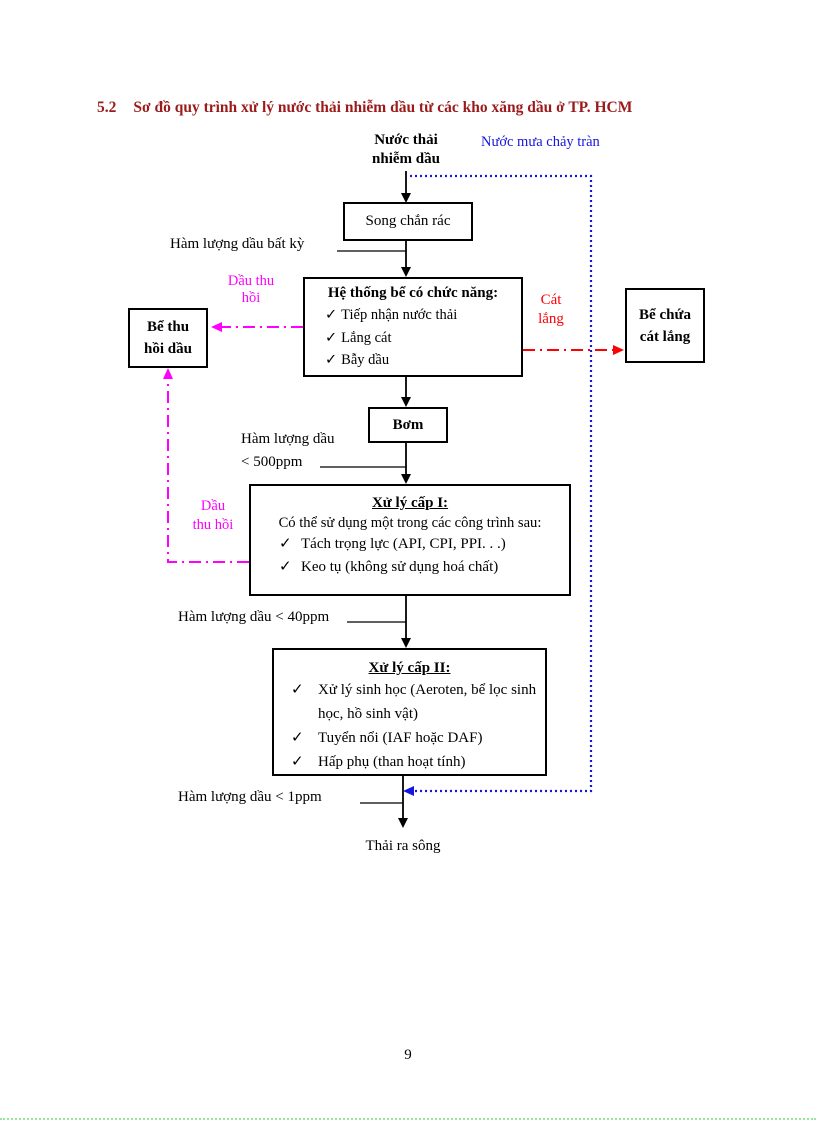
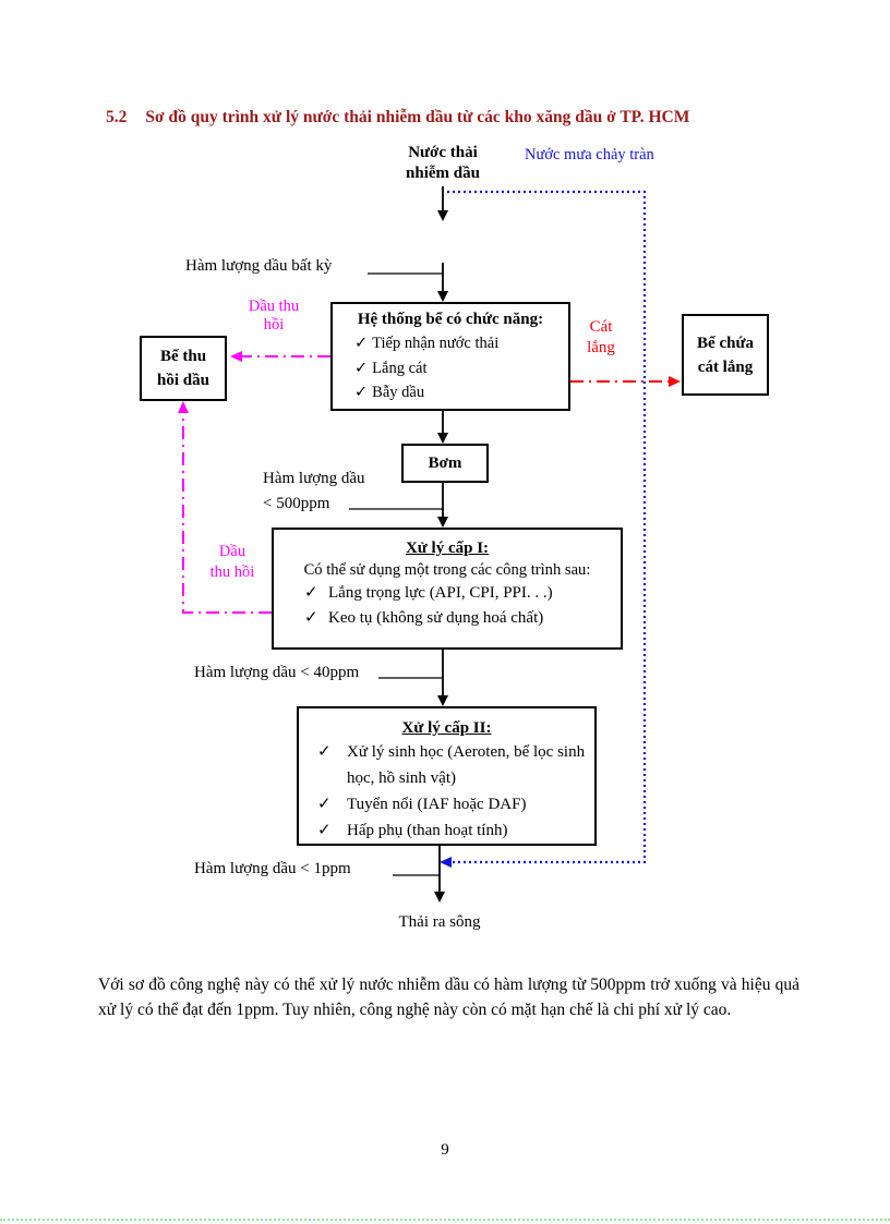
  5.2 Sơ đồ quy trình xử lý nước thải nhiễm dầu từ các kho xăng dầu ở TP. HCM
  Nước thải
  nhiễm dầu
  Nước mưa chảy tràn
- Song chắn rác
  Hàm lượng dầu bất kỳ
  Dầu thu
  hồi
  Hệ thống bể có chức năng:
  ✓ Tiếp nhận nước thải
  ✓ Lắng cát
  ✓ Bẫy dầu
  Bể thu
  hồi dầu
  Cát
  lắng
  Bể chứa
  cát lắng
  Bơm
  Hàm lượng dầu
  < 500ppm
  Xử lý cấp I:
  Có thể sử dụng một trong các công trình sau:
  ✓
- Tách trọng lực (API, CPI, PPI. . .)
+ Lắng trọng lực (API, CPI, PPI. . .)
  ✓
  Keo tụ (không sử dụng hoá chất)
  Dầu
  thu hồi
  Hàm lượng dầu < 40ppm
  Xử lý cấp II:
  ✓
  Xử lý sinh học (Aeroten, bể lọc sinh học, hồ sinh vật)
  ✓
  Tuyển nổi (IAF hoặc DAF)
  ✓
  Hấp phụ (than hoạt tính)
  Hàm lượng dầu < 1ppm
  Thải ra sông
+ Với sơ đồ công nghệ này có thể xử lý nước nhiễm dầu có hàm lượng từ 500ppm trở xuống và hiệu quả xử lý có thể đạt đến 1ppm. Tuy nhiên, công nghệ này còn có mặt hạn chế là chi phí xử lý cao.
  9
